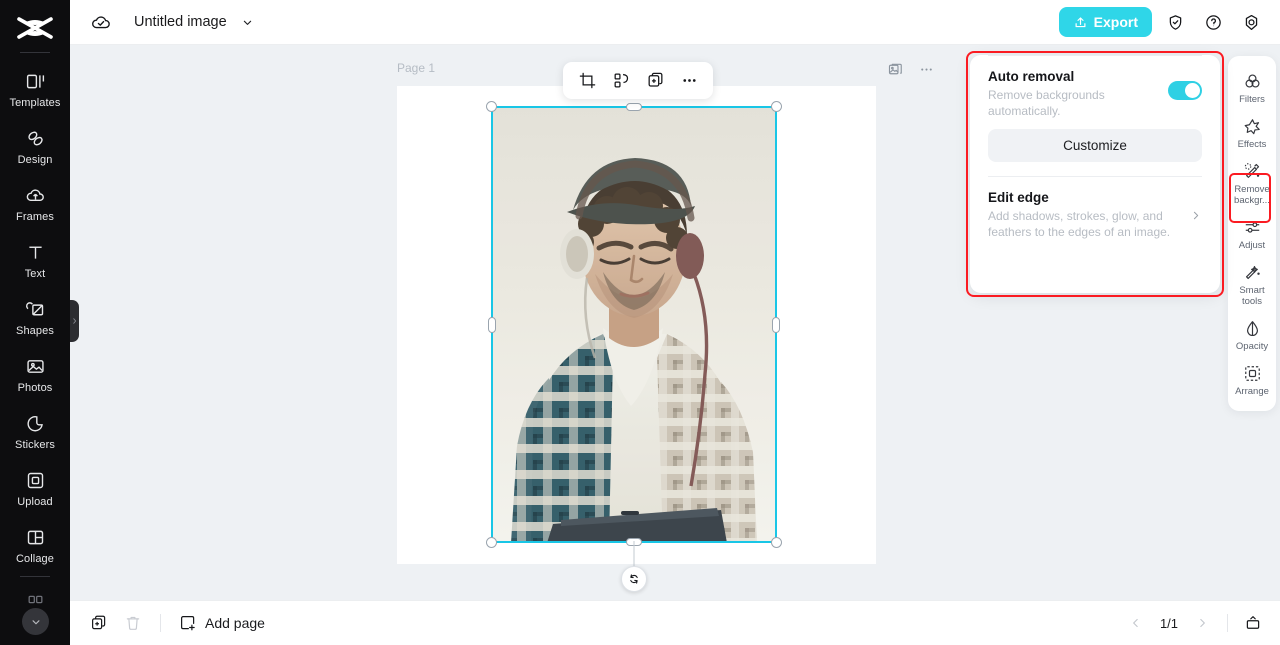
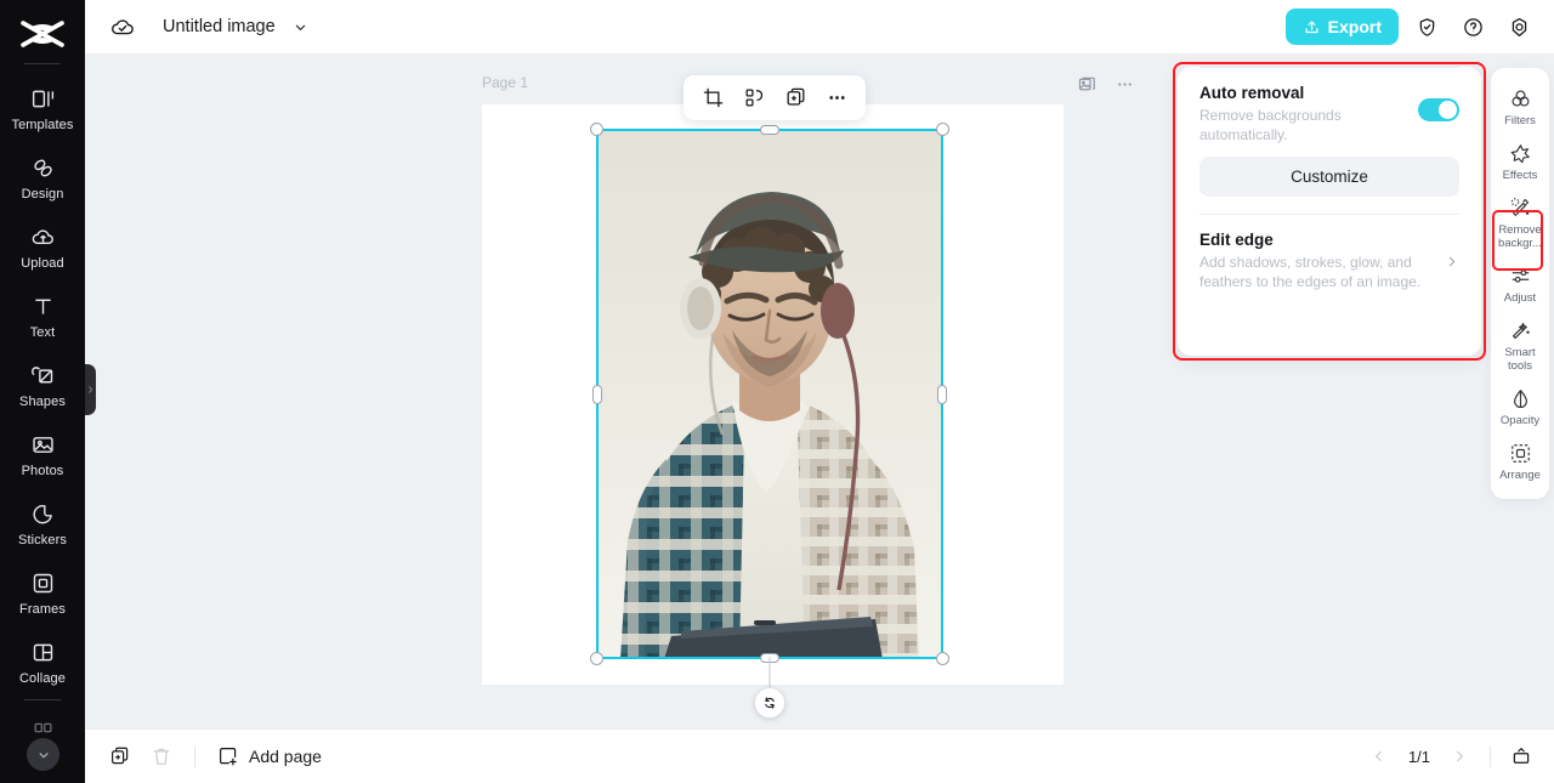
  Templates
  Design
- Frames
+ Upload
  Text
  Shapes
  Photos
  Stickers
- Upload
+ Frames
  Collage
  Untitled image
  Export
  Page 1
  Auto removal
  Remove backgrounds automatically.
  Customize
  Edit edge
  Add shadows, strokes, glow, and feathers to the edges of an image.
  Filters
  Effects
  Remove backgr...
  Adjust
  Smart tools
  Opacity
  Arrange
  Add page
  1/1
